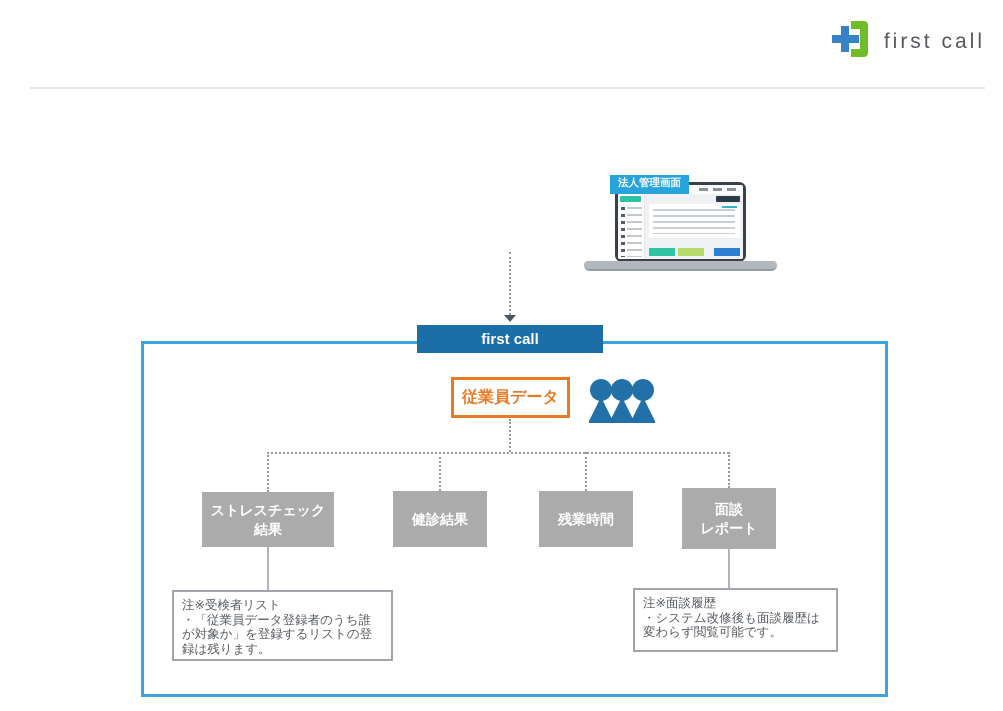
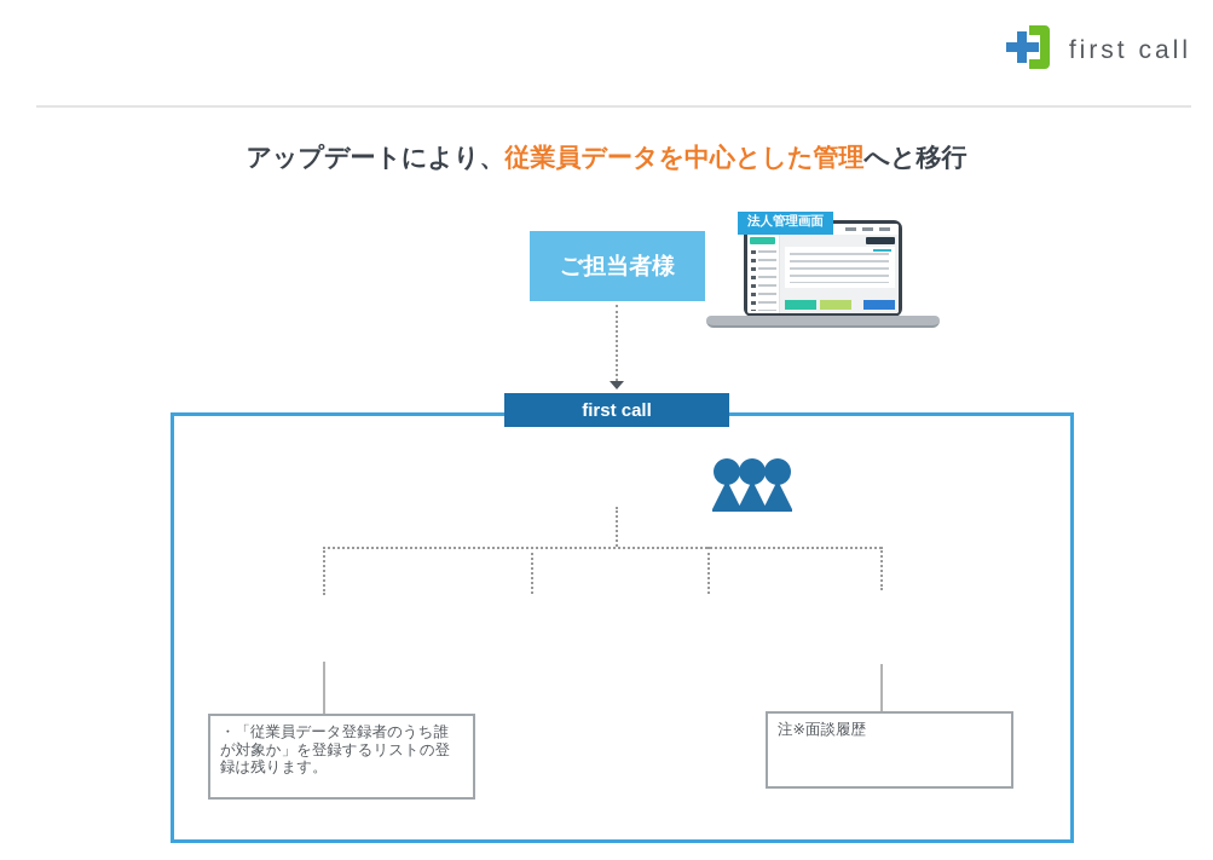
  first call
+ アップデートにより、従業員データを中心とした管理へと移行
+ ご担当者様
  法人管理画面
  first call
- 従業員データ
- ストレスチェック
- 結果
- 健診結果
- 残業時間
- 面談
- レポート
- 注※受検者リスト
  ・「従業員データ登録者のうち誰が対象か」を登録するリストの登録は残ります。
  注※面談履歴
- ・システム改修後も面談履歴は変わらず閲覧可能です。
